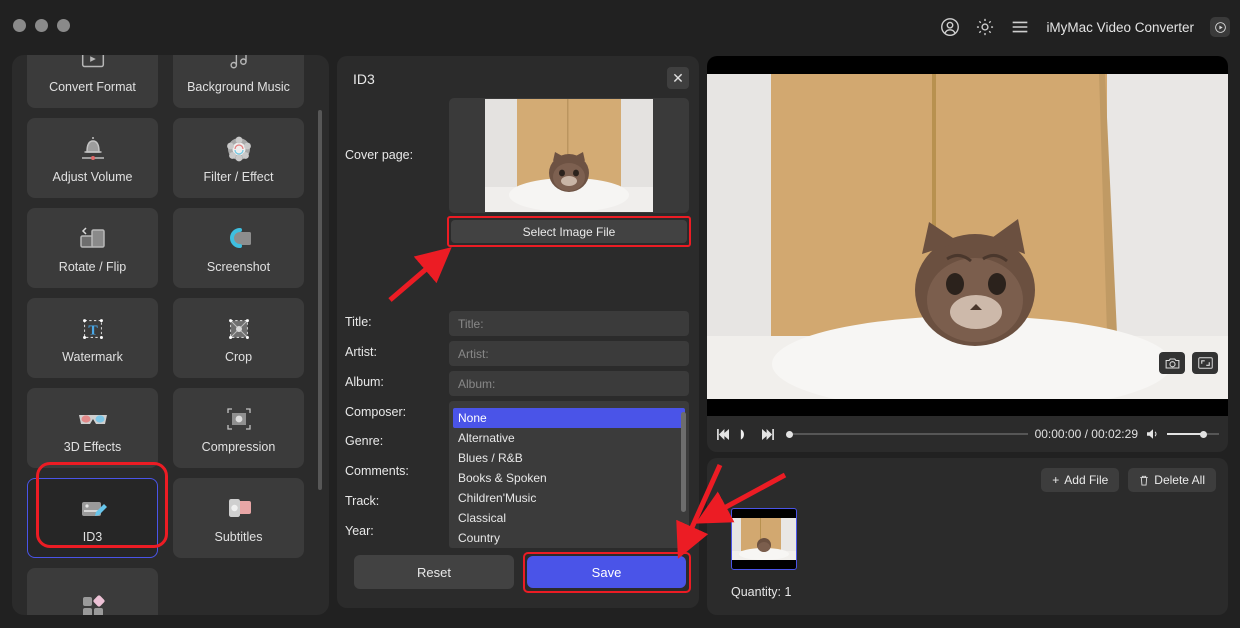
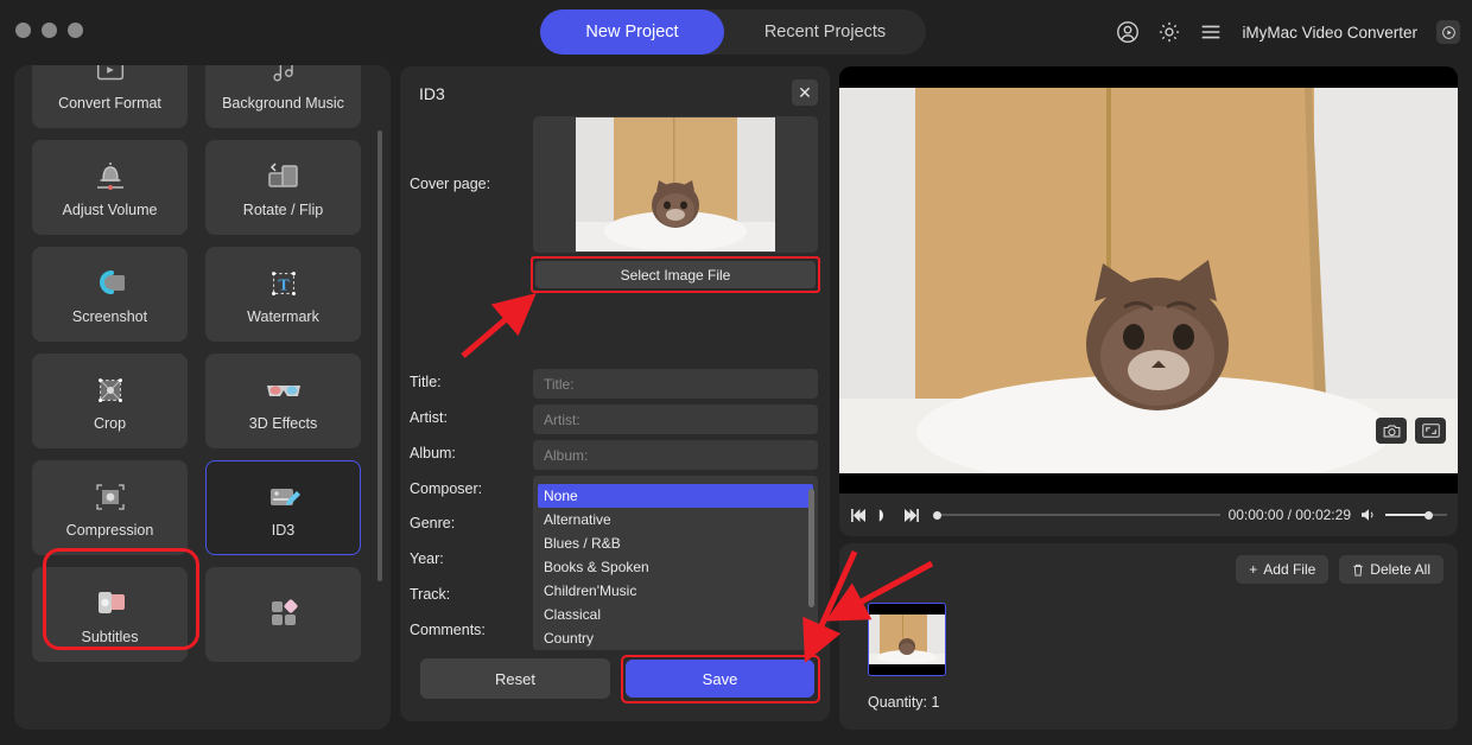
+ New Project
+ Recent Projects
  iMyMac Video Converter
  Convert Format
  Background Music
  Adjust Volume
- Filter / Effect
  Rotate / Flip
  Screenshot
  T
  Watermark
  Crop
  3D Effects
  Compression
  ID3
  Subtitles
  ID3
  ✕
  Cover page:
  Select Image File
  Title:
  Title:
  Artist:
  Artist:
  Album:
  Album:
  Composer:
  Genre:
- Comments:
+ Year:
  Track:
- Year:
+ Comments:
  None
  Alternative
  Blues / R&B
  Books & Spoken
  Children'Music
  Classical
  Country
  Reset
  Save
  00:00:00 / 00:02:29
  +
  Add File
  Delete All
  Quantity: 1
